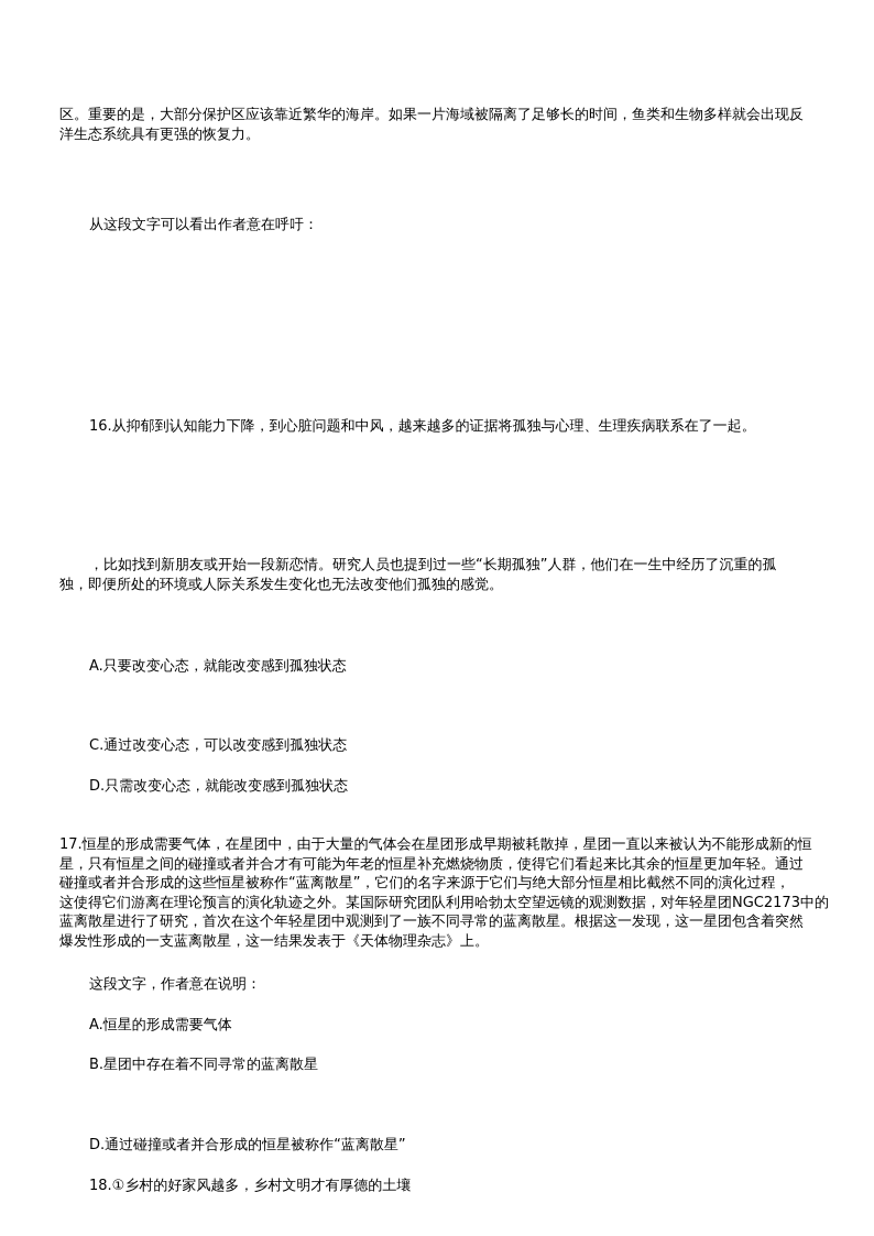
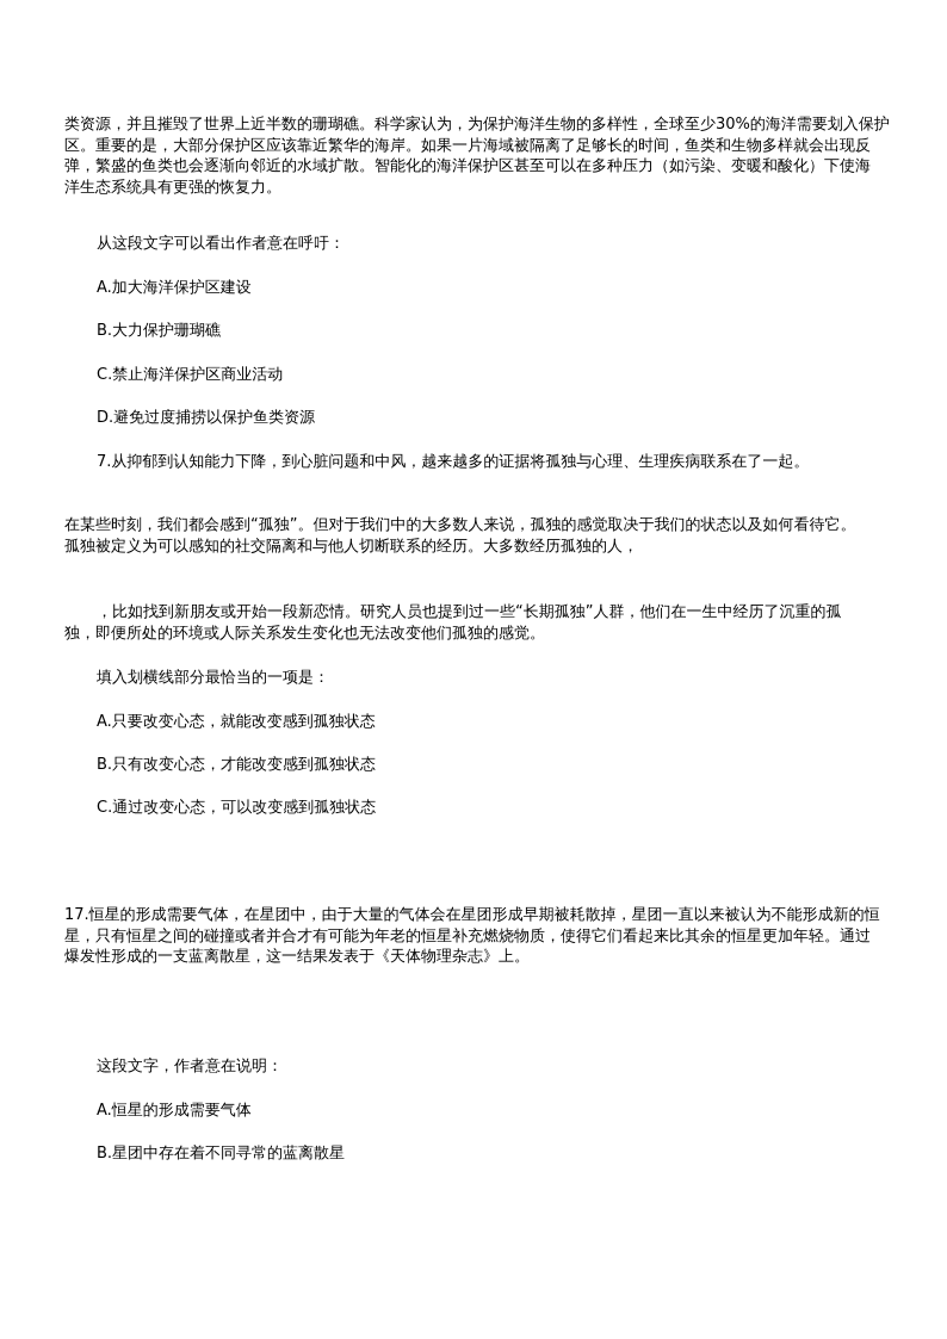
+ 类资源，并且摧毁了世界上近半数的珊瑚礁。科学家认为，为保护海洋生物的多样性，全球至少30%的海洋需要划入保护
  区。重要的是，大部分保护区应该靠近繁华的海岸。如果一片海域被隔离了足够长的时间，鱼类和生物多样就会出现反
+ 弹，繁盛的鱼类也会逐渐向邻近的水域扩散。智能化的海洋保护区甚至可以在多种压力（如污染、变暖和酸化）下使海
  洋生态系统具有更强的恢复力。
  从这段文字可以看出作者意在呼吁：
+ A.加大海洋保护区建设
+ B.大力保护珊瑚礁
+ C.禁止海洋保护区商业活动
+ D.避免过度捕捞以保护鱼类资源
- 16.从抑郁到认知能力下降，到心脏问题和中风，越来越多的证据将孤独与心理、生理疾病联系在了一起。
+ 7.从抑郁到认知能力下降，到心脏问题和中风，越来越多的证据将孤独与心理、生理疾病联系在了一起。
+ 在某些时刻，我们都会感到“孤独”。但对于我们中的大多数人来说，孤独的感觉取决于我们的状态以及如何看待它。
+ 孤独被定义为可以感知的社交隔离和与他人切断联系的经历。大多数经历孤独的人，
  ，比如找到新朋友或开始一段新恋情。研究人员也提到过一些“长期孤独”人群，他们在一生中经历了沉重的孤
  独，即便所处的环境或人际关系发生变化也无法改变他们孤独的感觉。
+ 填入划横线部分最恰当的一项是：
  A.只要改变心态，就能改变感到孤独状态
+ B.只有改变心态，才能改变感到孤独状态
  C.通过改变心态，可以改变感到孤独状态
- D.只需改变心态，就能改变感到孤独状态
  17.恒星的形成需要气体，在星团中，由于大量的气体会在星团形成早期被耗散掉，星团一直以来被认为不能形成新的恒
  星，只有恒星之间的碰撞或者并合才有可能为年老的恒星补充燃烧物质，使得它们看起来比其余的恒星更加年轻。通过
- 碰撞或者并合形成的这些恒星被称作“蓝离散星”，它们的名字来源于它们与绝大部分恒星相比截然不同的演化过程，
- 这使得它们游离在理论预言的演化轨迹之外。某国际研究团队利用哈勃太空望远镜的观测数据，对年轻星团NGC2173中的
- 蓝离散星进行了研究，首次在这个年轻星团中观测到了一族不同寻常的蓝离散星。根据这一发现，这一星团包含着突然
  爆发性形成的一支蓝离散星，这一结果发表于《天体物理杂志》上。
  这段文字，作者意在说明：
  A.恒星的形成需要气体
  B.星团中存在着不同寻常的蓝离散星
- D.通过碰撞或者并合形成的恒星被称作“蓝离散星”
- 18.①乡村的好家风越多，乡村文明才有厚德的土壤
